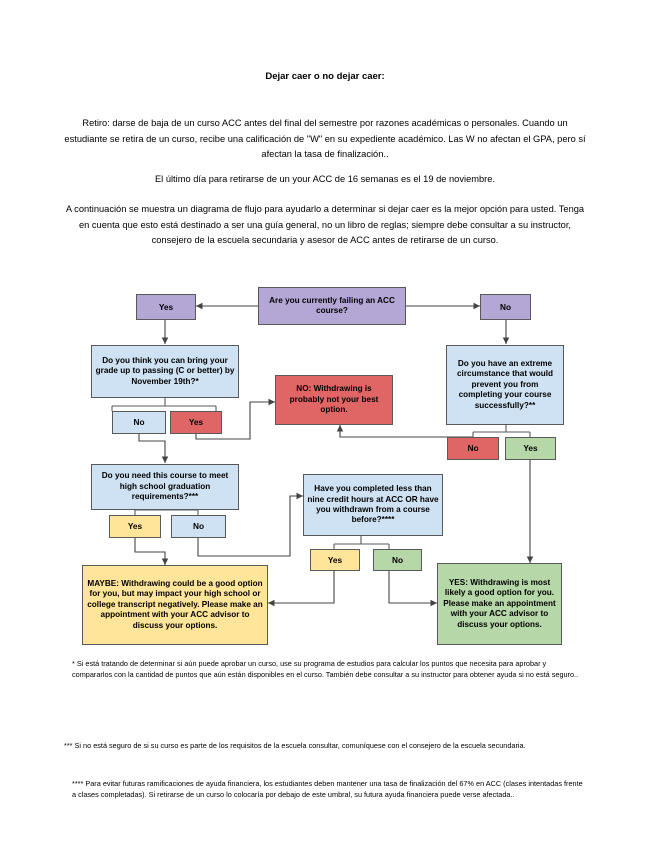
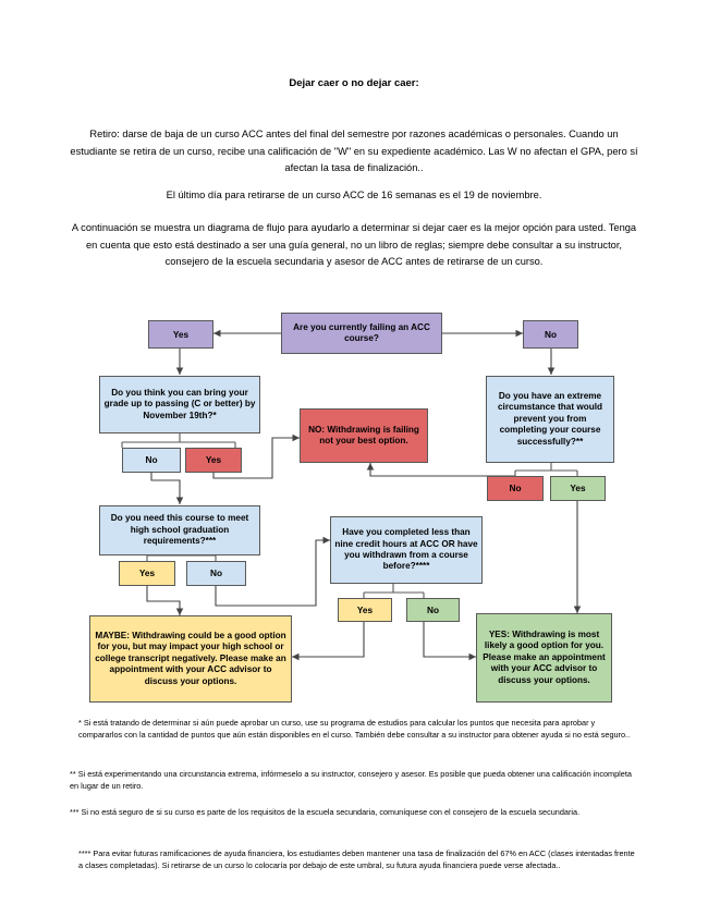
  Dejar caer o no dejar caer:
  Retiro: darse de baja de un curso ACC antes del final del semestre por razones académicas o personales. Cuando un estudiante se retira de un curso, recibe una calificación de "W" en su expediente académico. Las W no afectan el GPA, pero sí afectan la tasa de finalización..
- El último día para retirarse de un your ACC de 16 semanas es el 19 de noviembre.
+ El último día para retirarse de un curso ACC de 16 semanas es el 19 de noviembre.
  A continuación se muestra un diagrama de flujo para ayudarlo a determinar si dejar caer es la mejor opción para usted. Tenga en cuenta que esto está destinado a ser una guía general, no un libro de reglas; siempre debe consultar a su instructor, consejero de la escuela secundaria y asesor de ACC antes de retirarse de un curso.
  Are you currently failing an ACC course?
  Yes
  No
  Do you think you can bring your grade up to passing (C or better) by November 19th?*
  No
  Yes
- NO: Withdrawing is probably not your best option.
+ NO: Withdrawing is failing not your best option.
  Do you have an extreme circumstance that would prevent you from completing your course successfully?**
  No
  Yes
  Do you need this course to meet high school graduation requirements?***
  Yes
  No
  Have you completed less than nine credit hours at ACC OR have you withdrawn from a course before?****
  Yes
  No
  MAYBE: Withdrawing could be a good option for you, but may impact your high school or college transcript negatively. Please make an appointment with your ACC advisor to discuss your options.
  YES: Withdrawing is most likely a good option for you. Please make an appointment with your ACC advisor to discuss your options.
  * Si está tratando de determinar si aún puede aprobar un curso, use su programa de estudios para calcular los puntos que necesita para aprobar y compararlos con la cantidad de puntos que aún están disponibles en el curso. También debe consultar a su instructor para obtener ayuda si no está seguro..
+ ** Si está experimentando una circunstancia extrema, infórmeselo a su instructor, consejero y asesor. Es posible que pueda obtener una calificación incompleta en lugar de un retiro.
- *** Si no está seguro de si su curso es parte de los requisitos de la escuela consultar, comuníquese con el consejero de la escuela secundaria.
+ *** Si no está seguro de si su curso es parte de los requisitos de la escuela secundaria, comuníquese con el consejero de la escuela secundaria.
  **** Para evitar futuras ramificaciones de ayuda financiera, los estudiantes deben mantener una tasa de finalización del 67% en ACC (clases intentadas frente a clases completadas). Si retirarse de un curso lo colocaría por debajo de este umbral, su futura ayuda financiera puede verse afectada..
